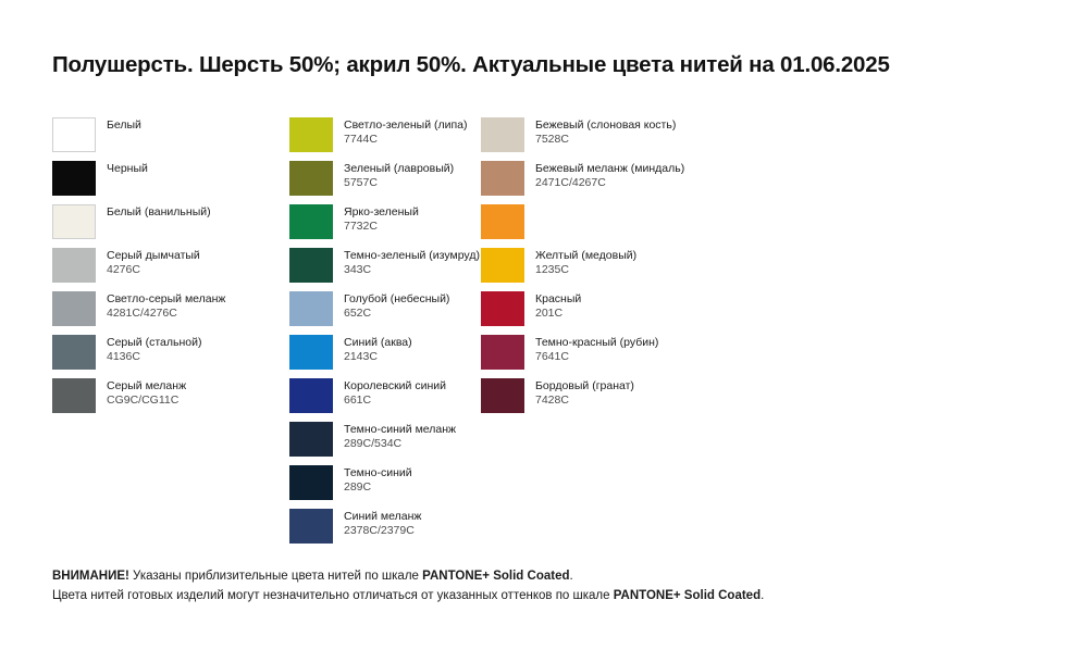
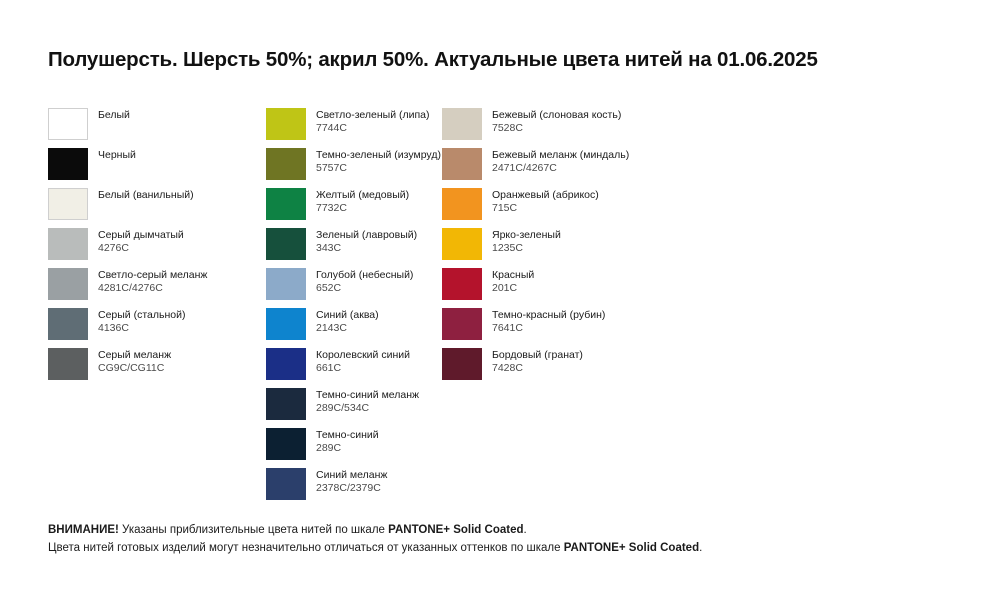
  Полушерсть. Шерсть 50%; акрил 50%. Актуальные цвета нитей на 01.06.2025
  Белый
  Черный
  Белый (ванильный)
  Серый дымчатый
  4276C
  Светло-серый меланж
  4281C/4276C
  Серый (стальной)
  4136C
  Серый меланж
  CG9C/CG11C
  Светло-зеленый (липа)
  7744C
- Зеленый (лавровый)
+ Темно-зеленый (изумруд)
  5757C
- Ярко-зеленый
+ Желтый (медовый)
  7732C
- Темно-зеленый (изумруд)
+ Зеленый (лавровый)
  343C
  Голубой (небесный)
  652C
  Синий (аква)
  2143C
  Королевский синий
  661C
  Темно-синий меланж
  289C/534C
  Темно-синий
  289C
  Синий меланж
  2378C/2379C
  Бежевый (слоновая кость)
  7528C
  Бежевый меланж (миндаль)
  2471C/4267C
+ Оранжевый (абрикос)
+ 715C
- Желтый (медовый)
+ Ярко-зеленый
  1235C
  Красный
  201C
  Темно-красный (рубин)
  7641C
  Бордовый (гранат)
  7428C
  ВНИМАНИЕ! Указаны приблизительные цвета нитей по шкале PANTONE+ Solid Coated.
  Цвета нитей готовых изделий могут незначительно отличаться от указанных оттенков по шкале PANTONE+ Solid Coated.
